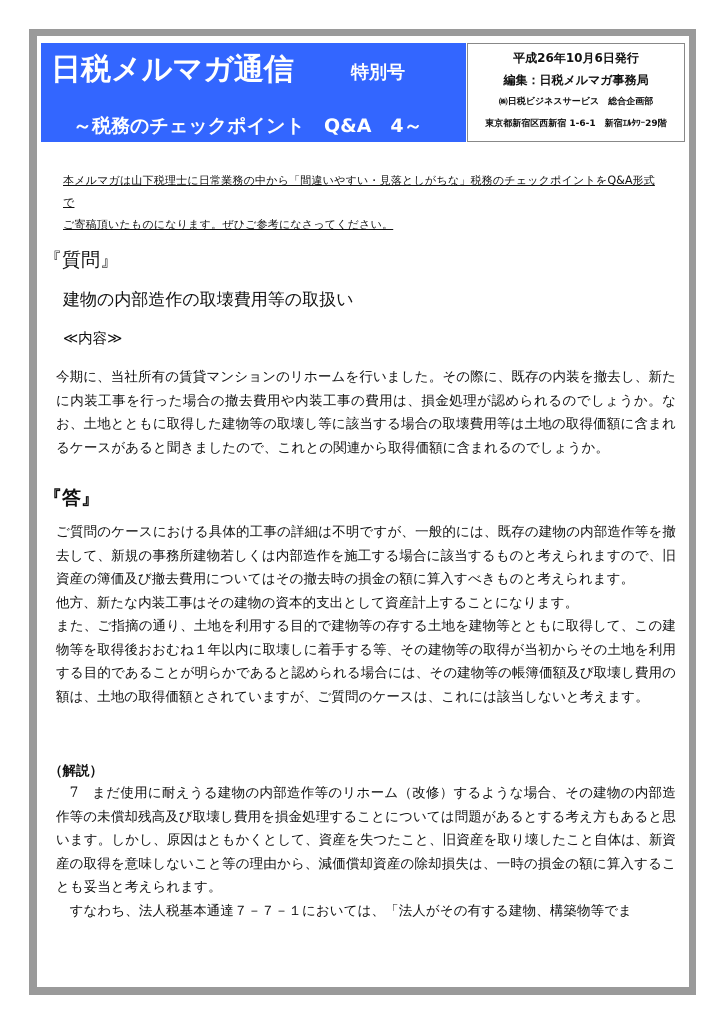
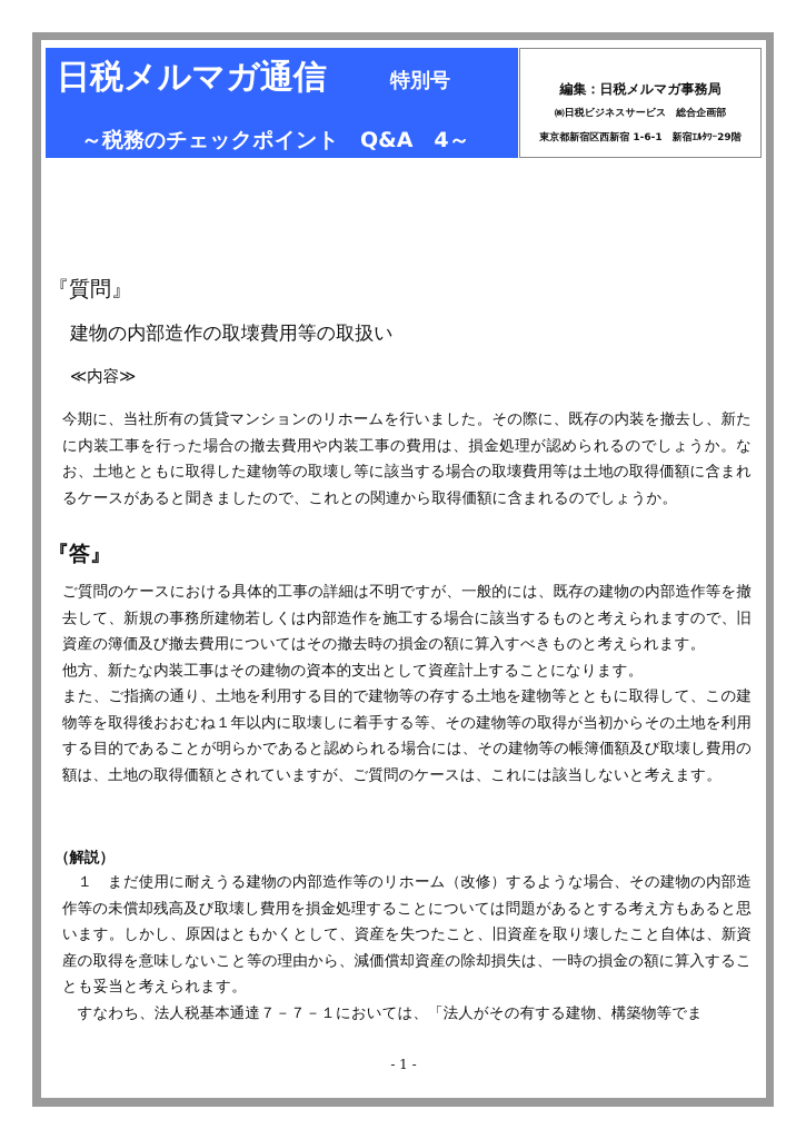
  日税メルマガ通信
  特別号
  ～税務のチェックポイント Q&A 4～
- 平成26年10月6日発行
  編集：日税メルマガ事務局
  ㈱日税ビジネスサービス 総合企画部
  東京都新宿区西新宿 1-6-1 新宿ｴﾙﾀﾜｰ29階
- 本メルマガは山下税理士に日常業務の中から「間違いやすい・見落としがちな」税務のチェックポイントをQ&A形式で
- ご寄稿頂いたものになります。ぜひご参考になさってください。
  『質問』
  建物の内部造作の取壊費用等の取扱い
  ≪内容≫
  今期に、当社所有の賃貸マンションのリホームを行いました。その際に、既存の内装を撤去し、新たに内装工事を行った場合の撤去費用や内装工事の費用は、損金処理が認められるのでしょうか。なお、土地とともに取得した建物等の取壊し等に該当する場合の取壊費用等は土地の取得価額に含まれるケースがあると聞きましたので、これとの関連から取得価額に含まれるのでしょうか。
  『答』
  ご質問のケースにおける具体的工事の詳細は不明ですが、一般的には、既存の建物の内部造作等を撤去して、新規の事務所建物若しくは内部造作を施工する場合に該当するものと考えられますので、旧資産の簿価及び撤去費用についてはその撤去時の損金の額に算入すべきものと考えられます。
  他方、新たな内装工事はその建物の資本的支出として資産計上することになります。
  また、ご指摘の通り、土地を利用する目的で建物等の存する土地を建物等とともに取得して、この建物等を取得後おおむね１年以内に取壊しに着手する等、その建物等の取得が当初からその土地を利用する目的であることが明らかであると認められる場合には、その建物等の帳簿価額及び取壊し費用の額は、土地の取得価額とされていますが、ご質問のケースは、これには該当しないと考えます。
  （解説）
- 7 まだ使用に耐えうる建物の内部造作等のリホーム（改修）するような場合、その建物の内部造作等の未償却残高及び取壊し費用を損金処理することについては問題があるとする考え方もあると思います。しかし、原因はともかくとして、資産を失つたこと、旧資産を取り壊したこと自体は、新資産の取得を意味しないこと等の理由から、減価償却資産の除却損失は、一時の損金の額に算入することも妥当と考えられます。
+ １ まだ使用に耐えうる建物の内部造作等のリホーム（改修）するような場合、その建物の内部造作等の未償却残高及び取壊し費用を損金処理することについては問題があるとする考え方もあると思います。しかし、原因はともかくとして、資産を失つたこと、旧資産を取り壊したこと自体は、新資産の取得を意味しないこと等の理由から、減価償却資産の除却損失は、一時の損金の額に算入することも妥当と考えられます。
  すなわち、法人税基本通達７－７－１においては、「法人がその有する建物、構築物等でま
+ - 1 -
